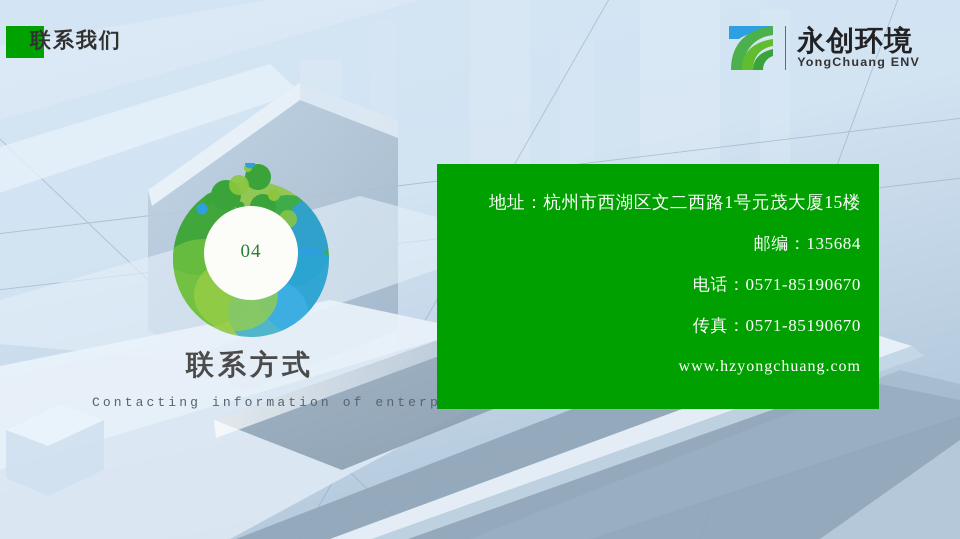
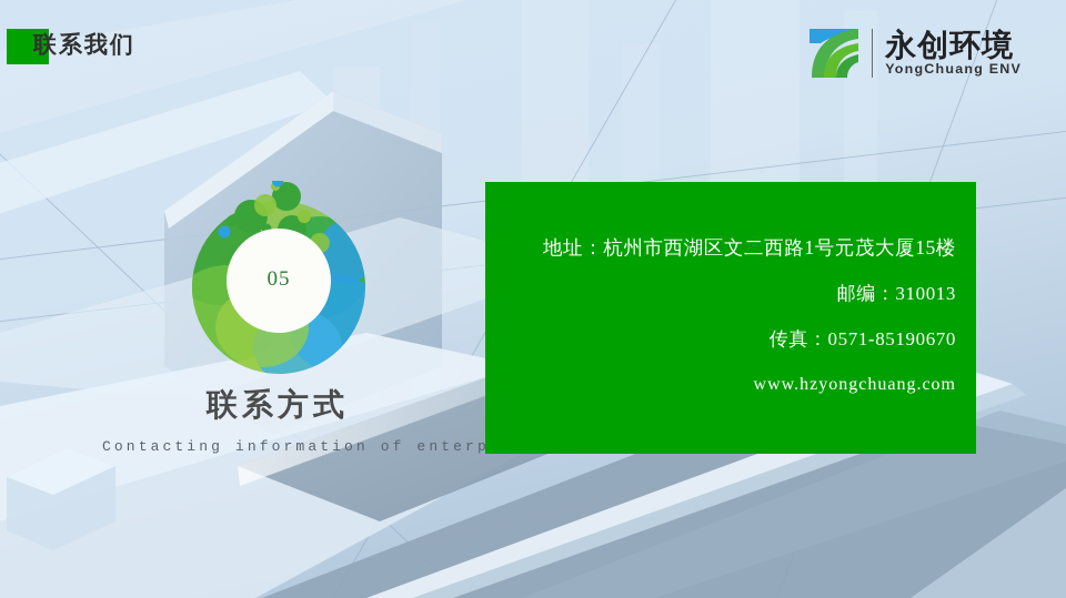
  联系我们
  永创环境
  YongChuang ENV
- 04
+ 05
  联系方式
  Contacting information of enterp
  地址：杭州市西湖区文二西路1号元茂大厦15楼
- 邮编：135684
+ 邮编：310013
- 电话：0571-85190670
  传真：0571-85190670
  www.hzyongchuang.com
